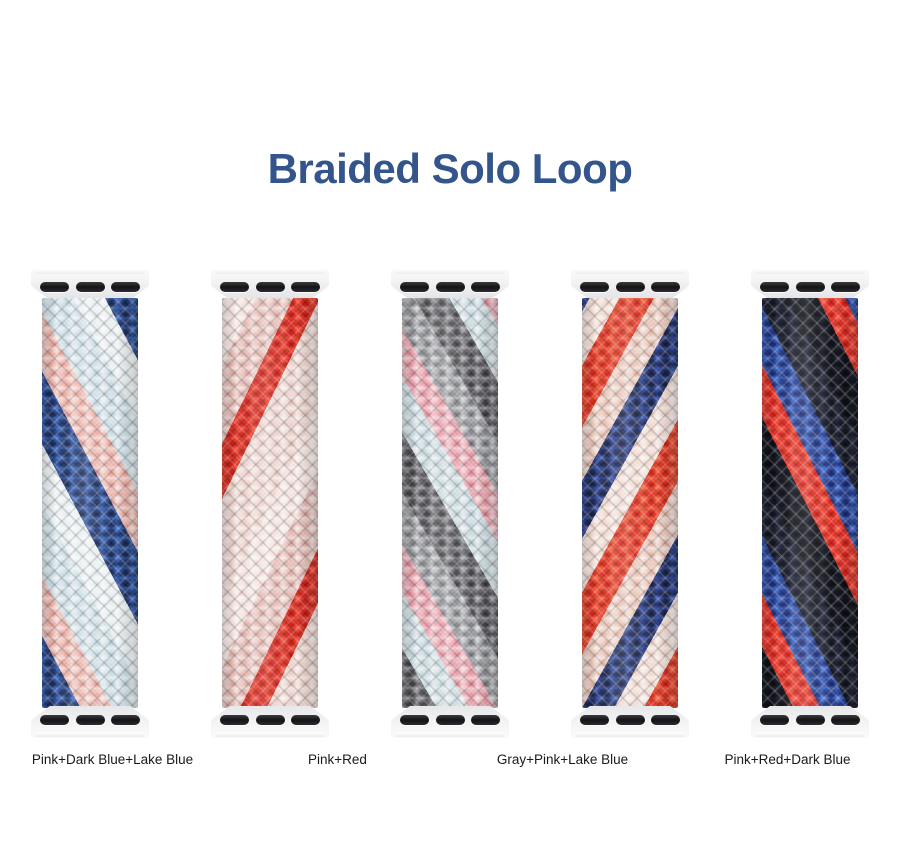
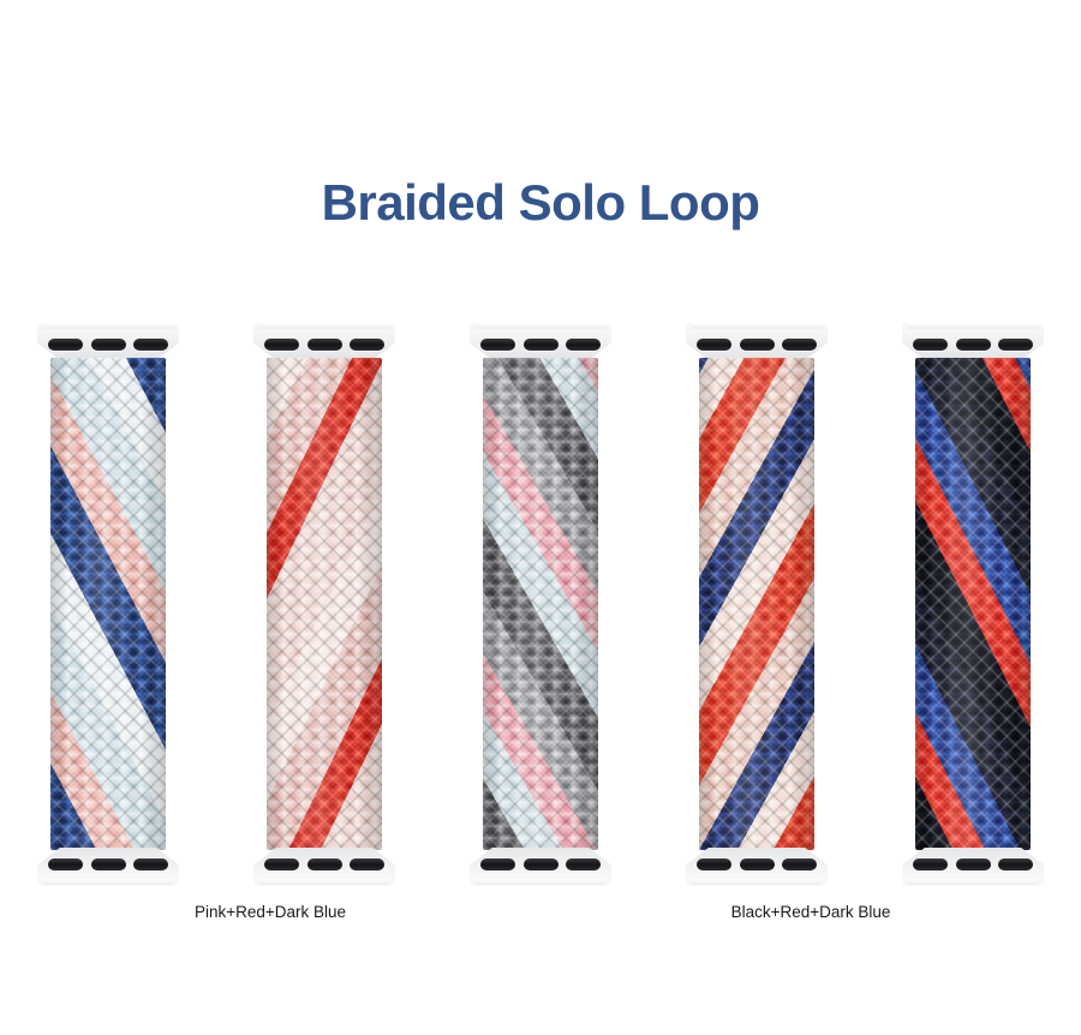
  Braided Solo Loop
- Pink+Dark Blue+Lake Blue
- Pink+Red
- Gray+Pink+Lake Blue
  Pink+Red+Dark Blue
+ Black+Red+Dark Blue
